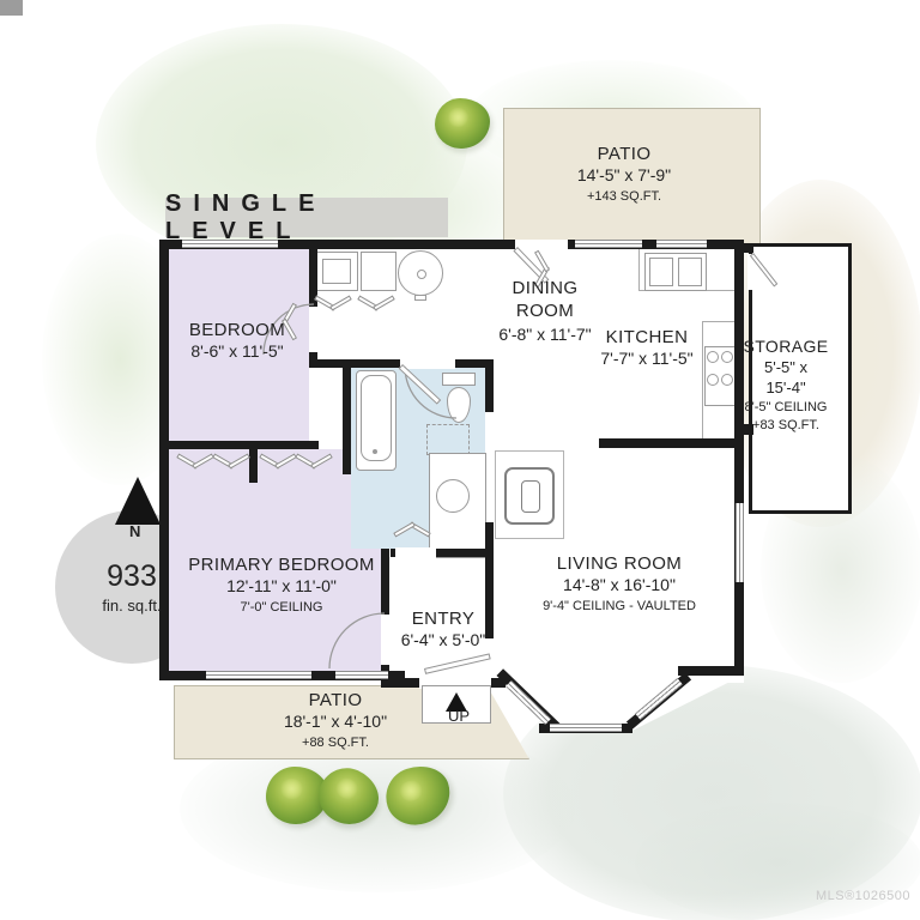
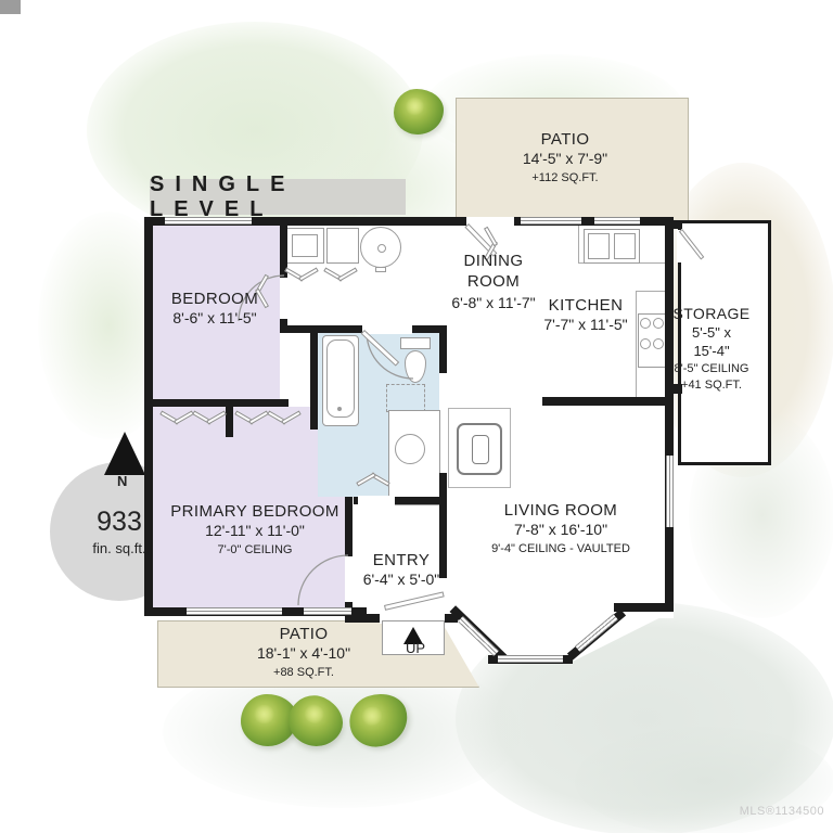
  933
  fin. sq.ft
  N
  UP
  SINGLE LEVEL
  PATIO
  14'-5" x 7'-9"
- +143 SQ.FT.
+ +112 SQ.FT.
  BEDROOM
  8'-6" x 11'-5"
  DINING
  ROOM
  6'-8" x 11'-7"
  KITCHEN
  7'-7" x 11'-5"
  STORAGE
  5'-5" x
  15'-4"
  8'-5" CEILING
- +83 SQ.FT.
+ +41 SQ.FT.
  PRIMARY BEDROOM
  12'-11" x 11'-0"
  7'-0" CEILING
  LIVING ROOM
- 14'-8" x 16'-10"
+ 7'-8" x 16'-10"
  9'-4" CEILING - VAULTED
  ENTRY
  6'-4" x 5'-0"
  PATIO
  18'-1" x 4'-10"
  +88 SQ.FT.
- MLS®1026500
+ MLS®1134500
